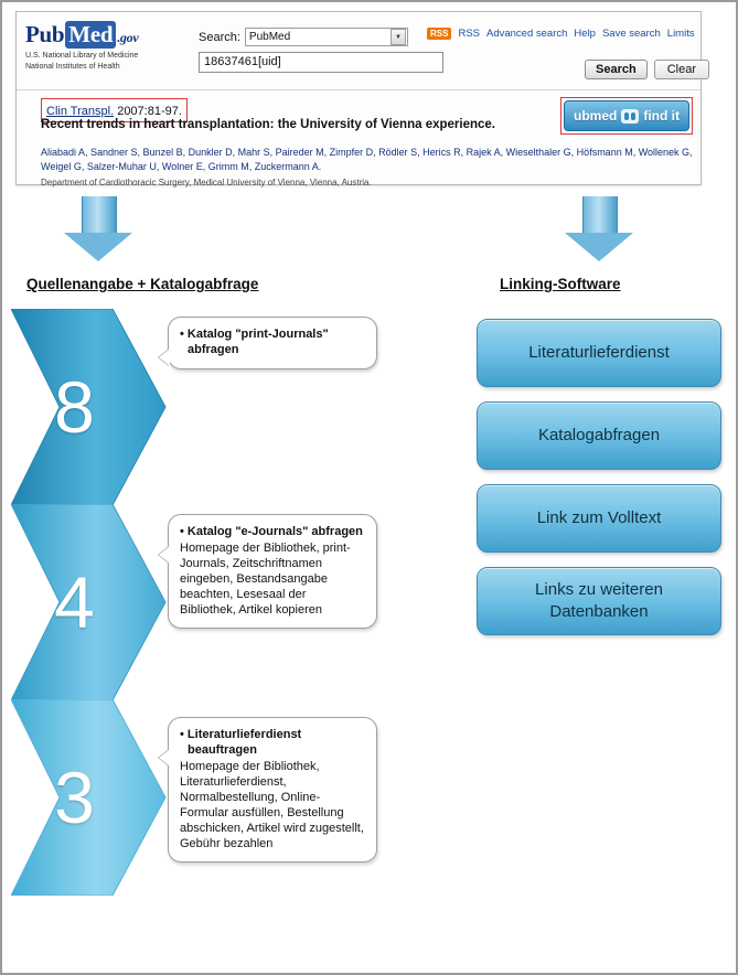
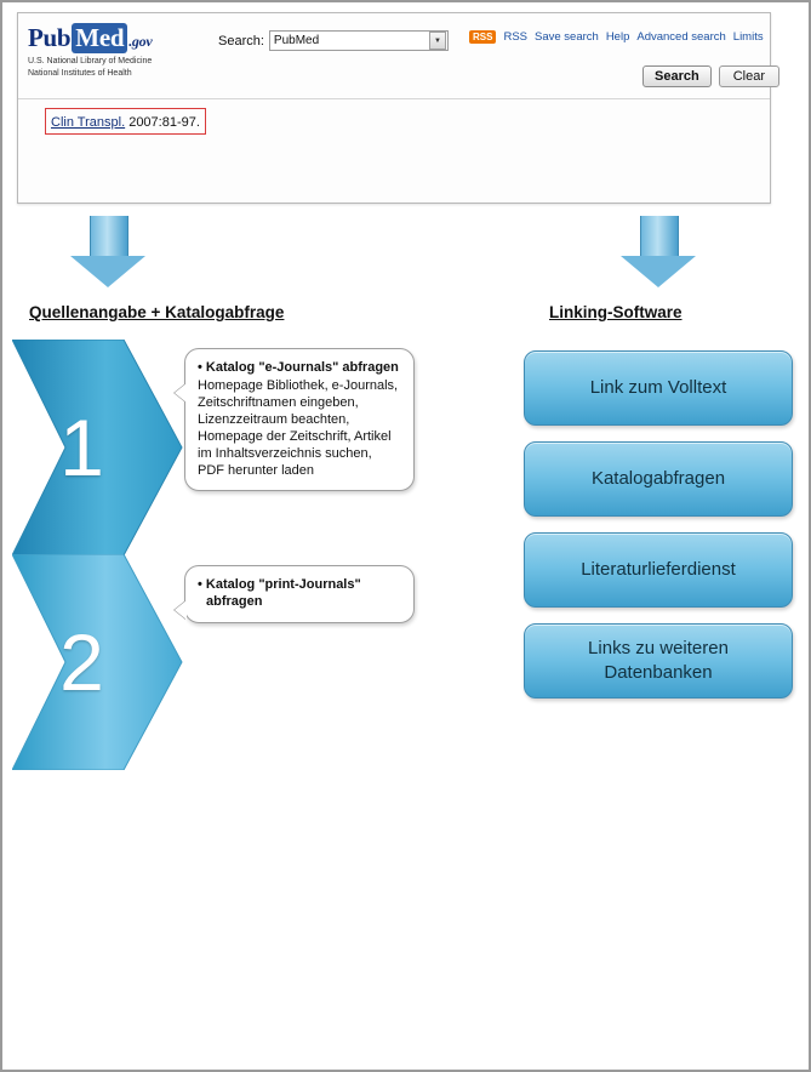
  Pub Med .gov
  Search:
  PubMed
- 18637461[uid]
  RSS
  RSS
- Advanced search
+ Save search
  Help
- Save search
+ Advanced search
  Limits
  Search
  Clear
  Clin Transpl. 2007:81-97.
- ubmed
- find it
- Recent trends in heart transplantation: the University of Vienna experience.
- Aliabadi A, Sandner S, Bunzel B, Dunkler D, Mahr S, Paireder M, Zimpfer D, Rödler S, Herics R, Rajek A, Wieselthaler G, Höfsmann M, Wollenek G, Weigel G, Salzer-Muhar U, Wolner E, Grimm M, Zuckermann A.
- Department of Cardiothoracic Surgery, Medical University of Vienna, Vienna, Austria.
  Quellenangabe + Katalogabfrage
  Linking-Software
- 8
+ 1
- Katalog "print-Journals" abfragen
+ Katalog "e-Journals" abfragen
+ Homepage Bibliothek, e-Journals, Zeitschriftnamen eingeben, Lizenzzeitraum beachten, Homepage der Zeitschrift, Artikel im Inhaltsverzeichnis suchen, PDF herunter laden
- 4
+ 2
- Katalog "e-Journals" abfragen
+ Katalog "print-Journals" abfragen
- Homepage der Bibliothek, print-Journals, Zeitschriftnamen eingeben, Bestandsangabe beachten, Lesesaal der Bibliothek, Artikel kopieren
- 3
- Literaturlieferdienst beauftragen
- Homepage der Bibliothek, Literaturlieferdienst, Normalbestellung, Online-Formular ausfüllen, Bestellung abschicken, Artikel wird zugestellt, Gebühr bezahlen
- Literaturlieferdienst
+ Link zum Volltext
  Katalogabfragen
- Link zum Volltext
+ Literaturlieferdienst
  Links zu weiteren Datenbanken
